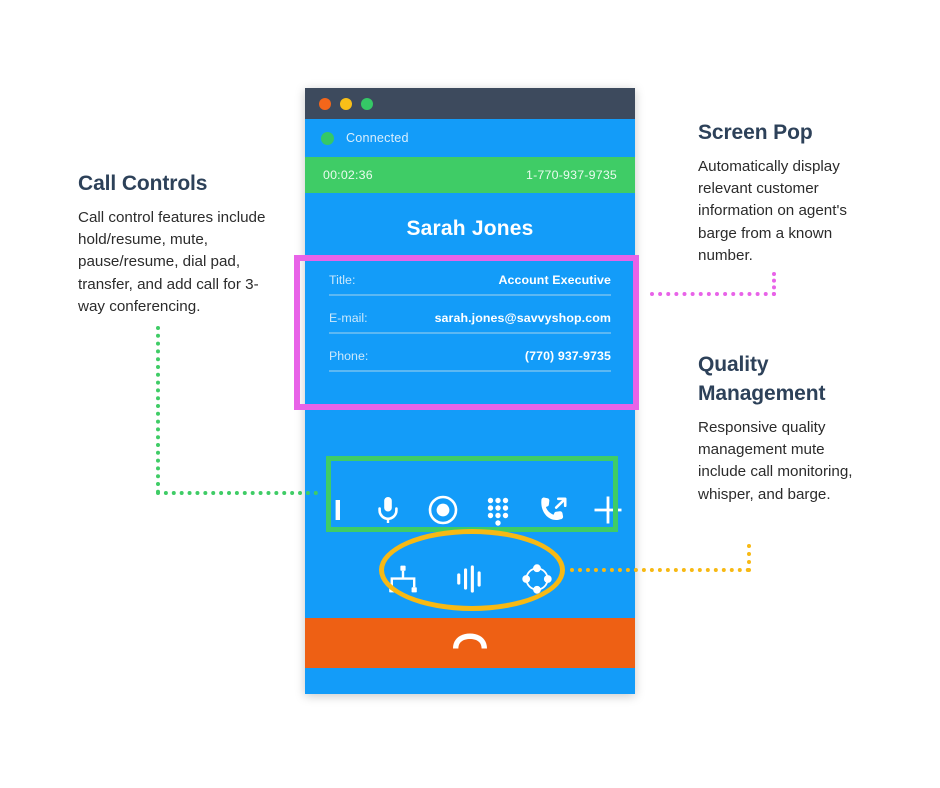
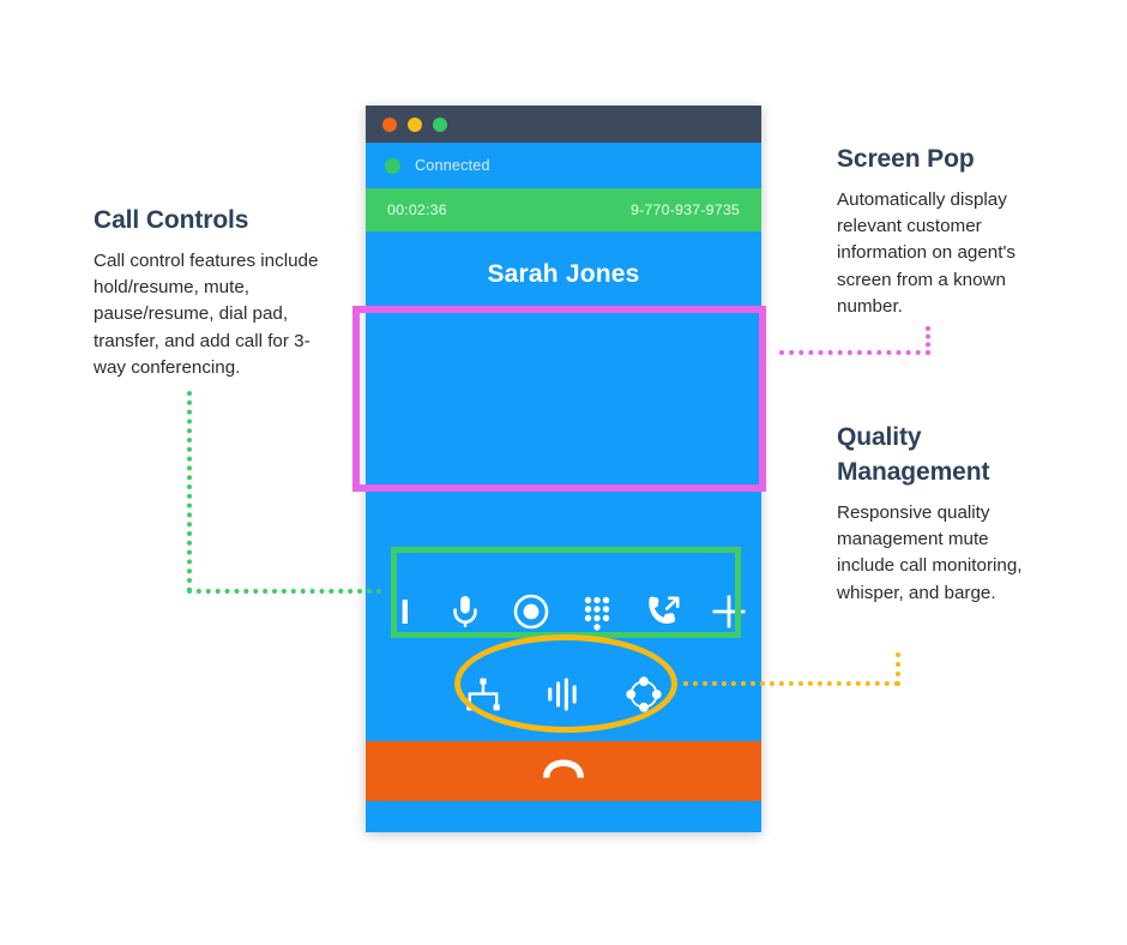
  Call Controls
  Call control features include hold/resume, mute, pause/resume, dial pad, transfer, and add call for 3-way conferencing.
  Screen Pop
- Automatically display relevant customer information on agent's barge from a known number.
+ Automatically display relevant customer information on agent's screen from a known number.
  Quality Management
  Responsive quality management mute include call monitoring, whisper, and barge.
  Connected
  00:02:36
- 1-770-937-9735
+ 9-770-937-9735
  Sarah Jones
- Title:
- Account Executive
- E-mail:
- sarah.jones@savvyshop.com
- Phone:
- (770) 937-9735
